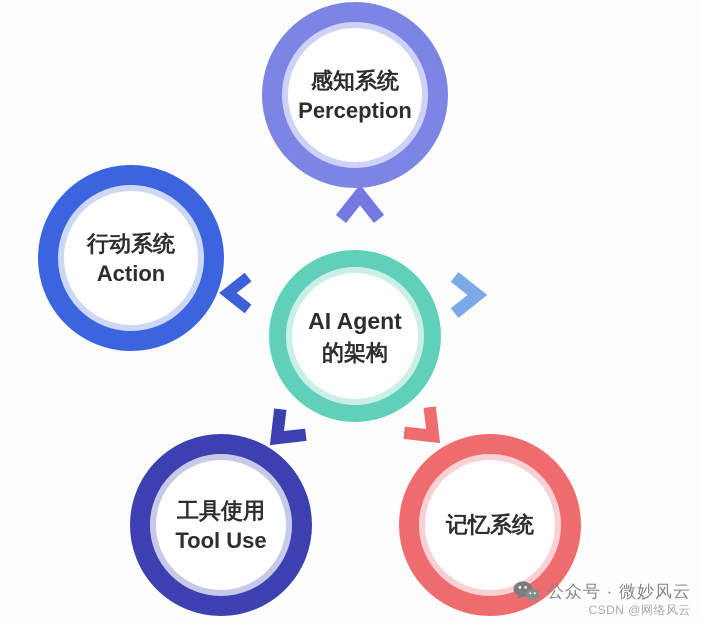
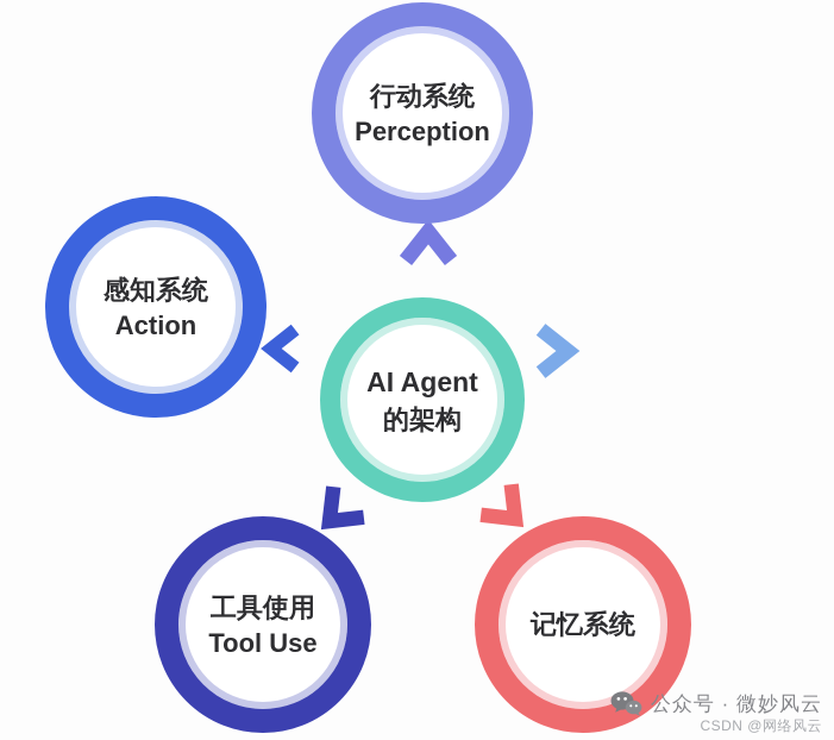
- 感知系统
+ 行动系统
  Perception
  记忆系统
  工具使用
  Tool Use
- 行动系统
+ 感知系统
  Action
  AI Agent
  的架构
  公众号 · 微妙风云
  CSDN @网络风云
